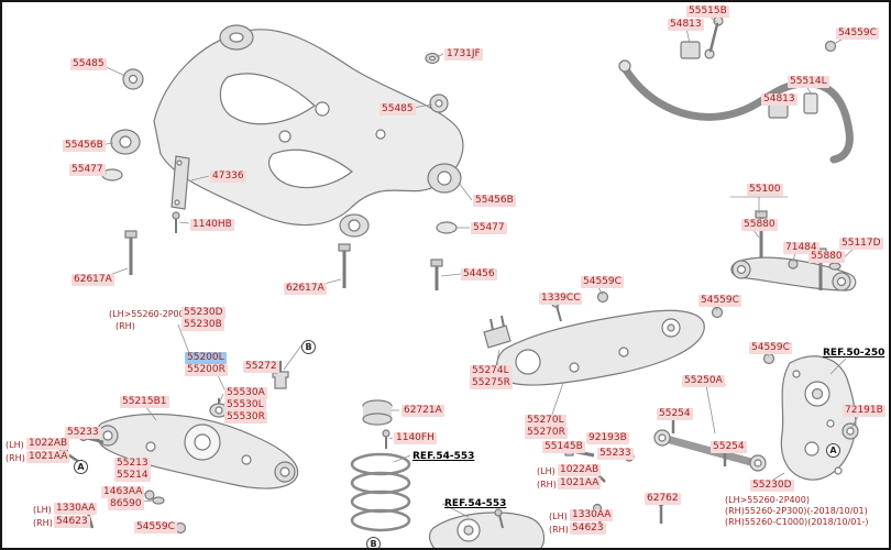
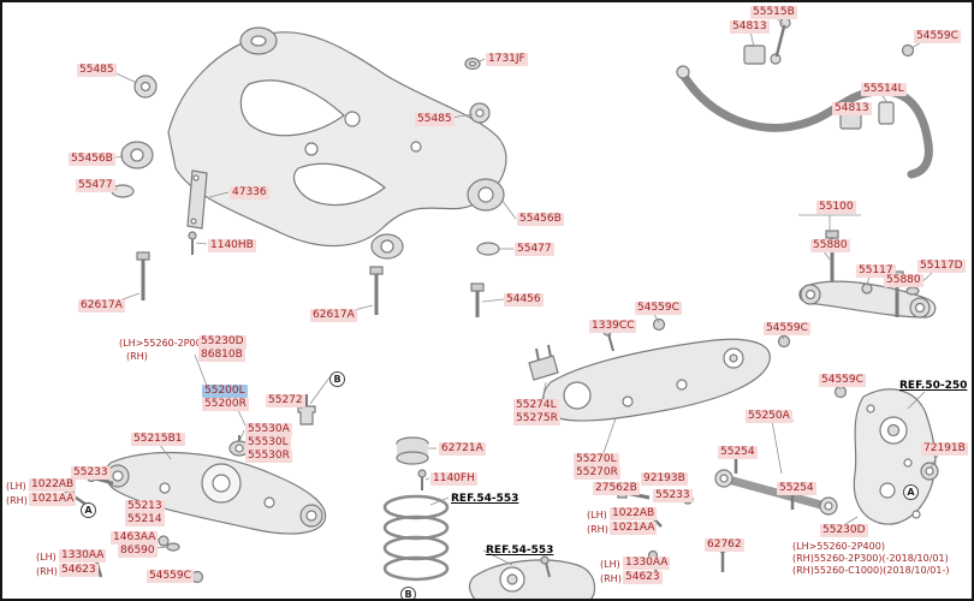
  55485
  1731JF
  55485
  55456B
  55477
  47336
  55456B
  1140HB
  55477
  62617A
  54456
  62617A
  55515B
  54813
  54559C
  55514L
  54813
  55100
  55880
- 71484
+ 55117
  55117D
  55880
  54559C
  54559C
  REF.50-250
  72191B
  1339CC
  54559C
  55274L
  55275R
  55270L
  55270R
- 55145B
+ 27562B
  92193B
  55233
  55250A
  55254
  55254
  55230D
  (LH>55260-2P400)
  (RH)55260-2P300)(-2018/10/01)
  (RH)55260-C1000)(2018/10/01-)
  62762
  (LH)
  1022AB
  (RH)
  1021AA
  (LH)
  1330AA
  (RH)
  54623
  (LH>55260-2P0
  55230D
  (RH)
- 55230B
+ 86810B
  55200L
  55200R
  55272
  55530A
  55530L
  55530R
  55215B1
  55233
  (LH)
  1022AB
  (RH)
  1021AA
  55213
  55214
  1463AA
  86590
  (LH)
  1330AA
  (RH)
  54623
  54559C
  62721A
  1140FH
  REF.54-553
  REF.54-553
  B
  A
  B
  A
